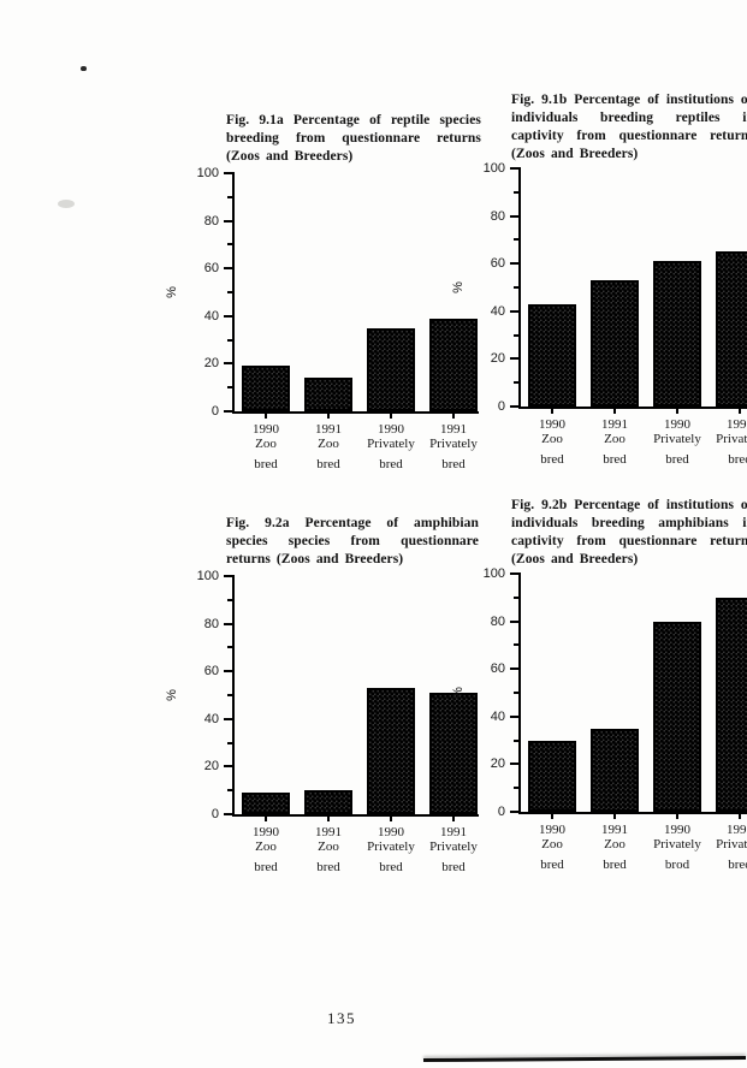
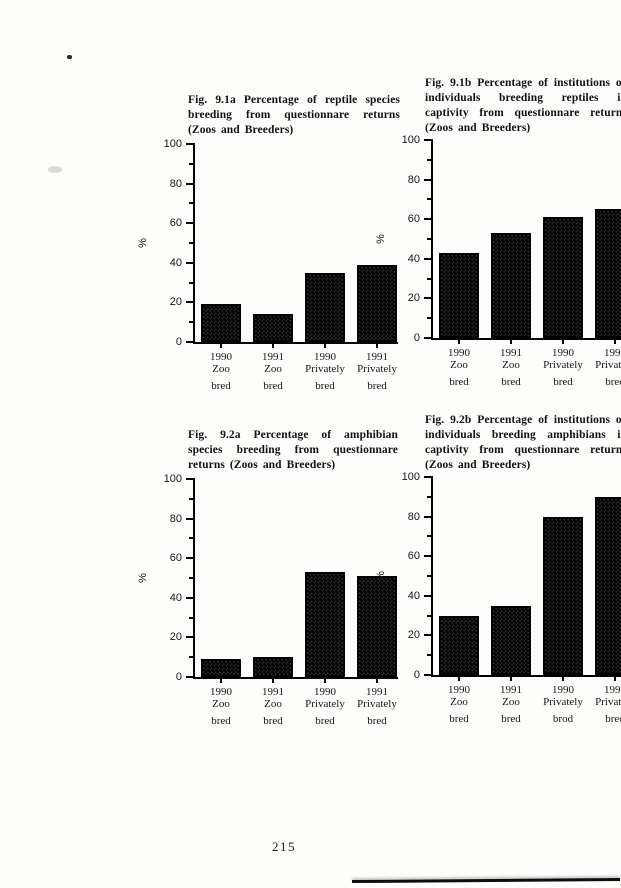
  Fig. 9.1a Percentage of reptile species breeding from questionnare returns (Zoos and Breeders)
  0
  20
  40
  60
  80
  100
  1990
  Zoo
  bred
  1991
  Zoo
  bred
  1990
  Privately
  bred
  1991
  Privately
  bred
  Fig. 9.1b Percentage of institutions o individuals breeding reptiles i captivity from questionnare return (Zoos and Breeders)
  0
  20
  40
  60
  80
  100
  1990
  Zoo
  bred
  1991
  Zoo
  bred
  1990
  Privately
  bred
  199
  bre
- Fig. 9.2a Percentage of amphibian species species from questionnare returns (Zoos and Breeders)
+ Fig. 9.2a Percentage of amphibian species breeding from questionnare returns (Zoos and Breeders)
  0
  20
  40
  60
  80
  100
  1990
  Zoo
  bred
  1991
  Zoo
  bred
  1990
  Privately
  bred
  1991
  Privately
  bred
  Fig. 9.2b Percentage of institutions o individuals breeding amphibians i captivity from questionnare return (Zoos and Breeders)
  0
  20
  40
  60
  80
  100
  1990
  Zoo
  bred
  1991
  Zoo
  bred
  1990
  Privately
  brod
  199
  bre
- 135
+ 215
